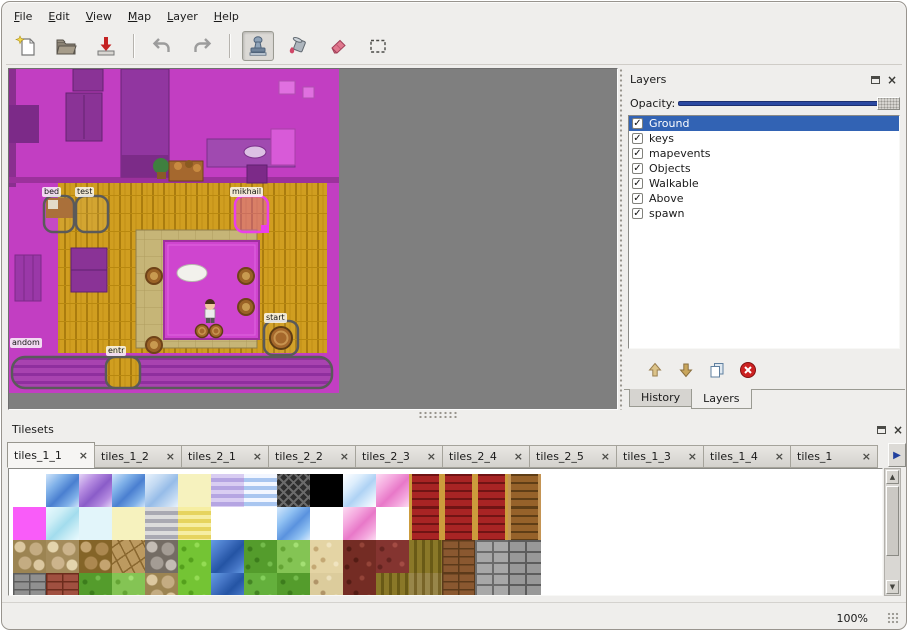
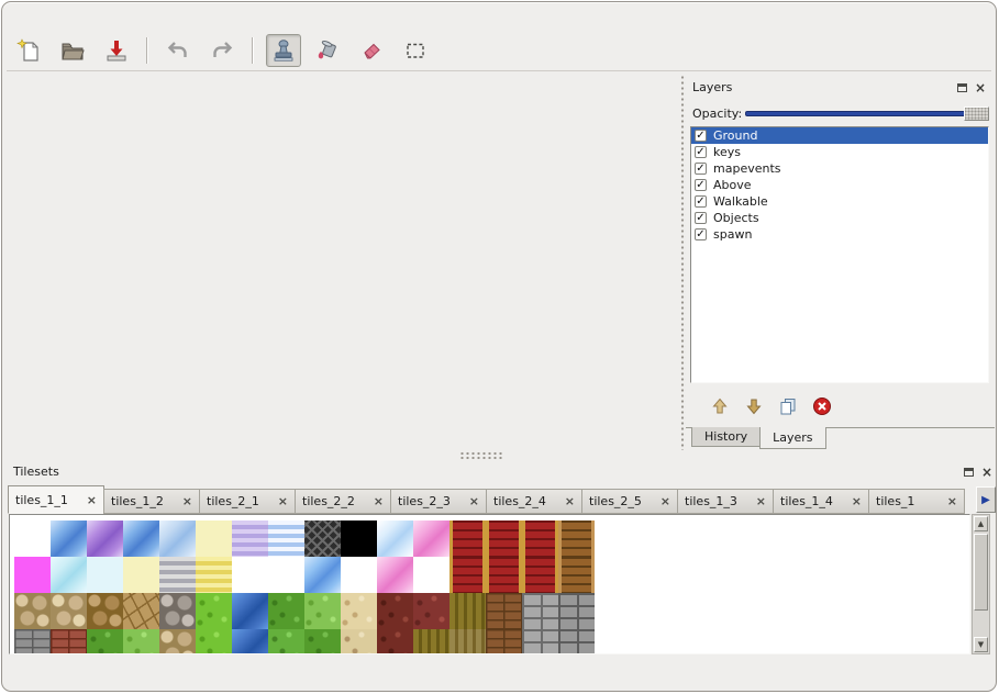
- File
- Edit
- View
- Map
- Layer
- Help
- bed
- test
- mikhail
- start
- andom
- entr
  Layers
  ×
  Opacity:
  ✓
  Ground
  ✓
  keys
  ✓
  mapevents
  ✓
- Objects
+ Above
  ✓
  Walkable
  ✓
- Above
+ Objects
  ✓
  spawn
  History
  Layers
  Tilesets
  ×
  tiles_1_1
  ×
  tiles_1_2
  ×
  tiles_2_1
  ×
  tiles_2_2
  ×
  tiles_2_3
  ×
  tiles_2_4
  ×
  tiles_2_5
  ×
  tiles_1_3
  ×
  tiles_1_4
  ×
  tiles_1
  ×
  ▶
  ▲
  ▼
- 100%
